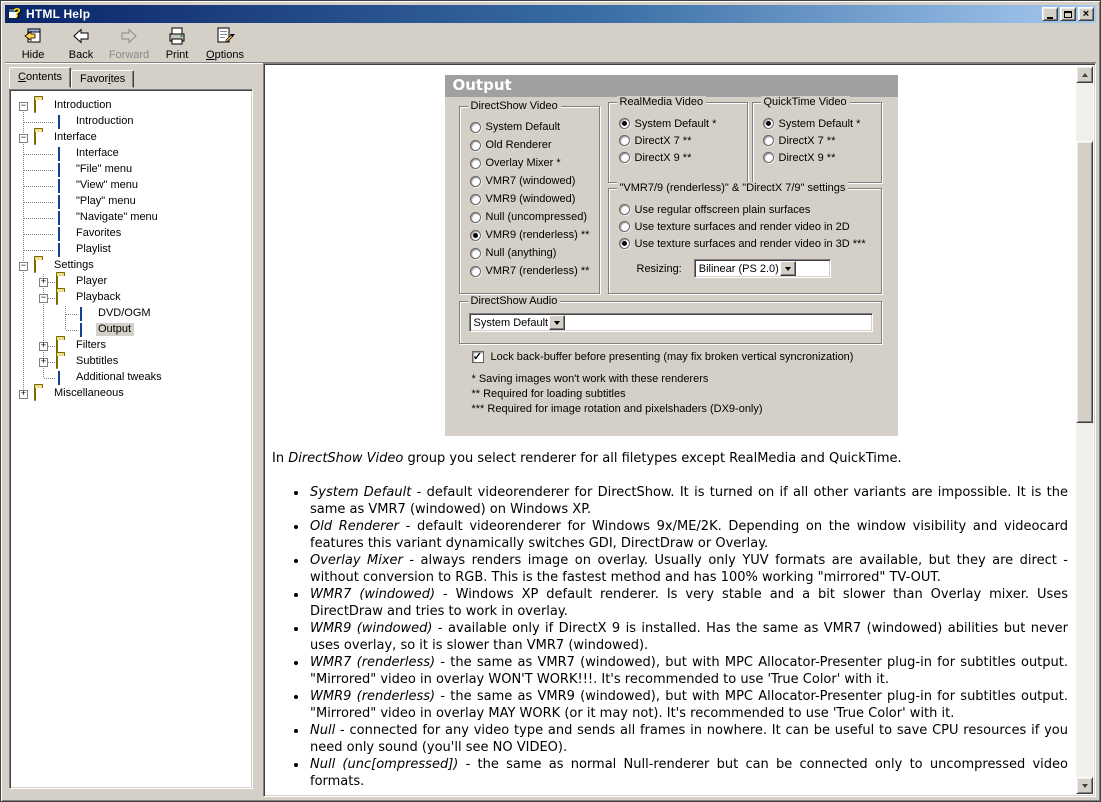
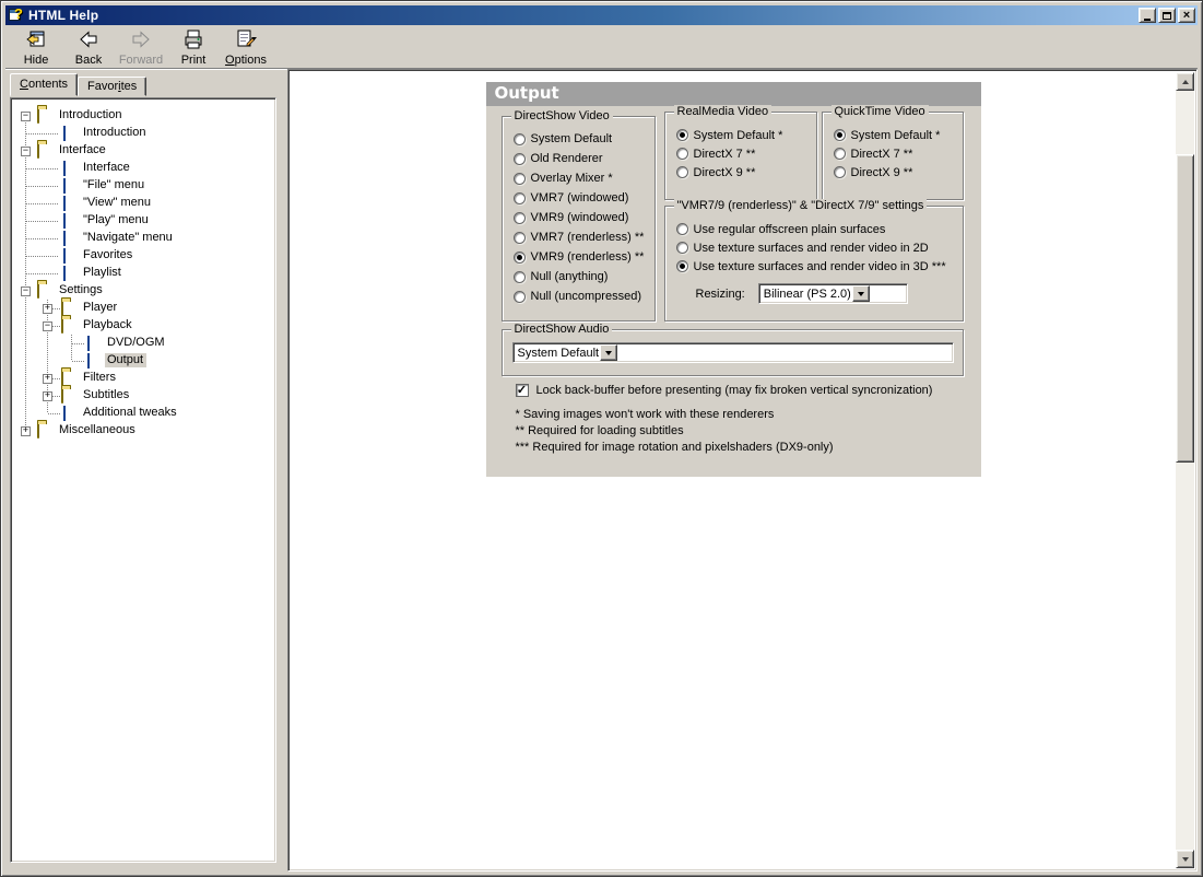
  ?
  HTML Help
  ×
  Hide
  Back
  Forward
  Print
  Options
  Contents
  Favorites
  −
  Introduction
  Introduction
  −
  Interface
  Interface
  "File" menu
  "View" menu
  "Play" menu
  "Navigate" menu
  Favorites
  Playlist
  −
  Settings
  +
  Player
  −
  Playback
  DVD/OGM
  Output
  +
  Filters
  +
  Subtitles
  Additional tweaks
  +
  Miscellaneous
  Output
  DirectShow Video
  System Default
  Old Renderer
  Overlay Mixer *
  VMR7 (windowed)
  VMR9 (windowed)
- Null (uncompressed)
+ VMR7 (renderless) **
  VMR9 (renderless) **
  Null (anything)
- VMR7 (renderless) **
+ Null (uncompressed)
  RealMedia Video
  System Default *
  DirectX 7 **
  DirectX 9 **
  QuickTime Video
  System Default *
  DirectX 7 **
  DirectX 9 **
  "VMR7/9 (renderless)" & "DirectX 7/9" settings
  Use regular offscreen plain surfaces
  Use texture surfaces and render video in 2D
  Use texture surfaces and render video in 3D ***
  Resizing:
  Bilinear (PS 2.0)
  DirectShow Audio
  System Default
  ✓
  Lock back-buffer before presenting (may fix broken vertical syncronization)
  * Saving images won't work with these renderers
  ** Required for loading subtitles
  *** Required for image rotation and pixelshaders (DX9-only)
- In DirectShow Video group you select renderer for all filetypes except RealMedia and QuickTime.
- System Default - default videorenderer for DirectShow. It is turned on if all other variants are impossible. It is the same as VMR7 (windowed) on Windows XP.
- Old Renderer - default videorenderer for Windows 9x/ME/2K. Depending on the window visibility and videocard features this variant dynamically switches GDI, DirectDraw or Overlay.
- Overlay Mixer - always renders image on overlay. Usually only YUV formats are available, but they are direct - without conversion to RGB. This is the fastest method and has 100% working "mirrored" TV-OUT.
- WMR7 (windowed) - Windows XP default renderer. Is very stable and a bit slower than Overlay mixer. Uses DirectDraw and tries to work in overlay.
- WMR9 (windowed) - available only if DirectX 9 is installed. Has the same as VMR7 (windowed) abilities but never uses overlay, so it is slower than VMR7 (windowed).
- WMR7 (renderless) - the same as VMR7 (windowed), but with MPC Allocator-Presenter plug-in for subtitles output. "Mirrored" video in overlay WON'T WORK!!!. It's recommended to use 'True Color' with it.
- WMR9 (renderless) - the same as VMR9 (windowed), but with MPC Allocator-Presenter plug-in for subtitles output. "Mirrored" video in overlay MAY WORK (or it may not). It's recommended to use 'True Color' with it.
- Null - connected for any video type and sends all frames in nowhere. It can be useful to save CPU resources if you need only sound (you'll see NO VIDEO).
- Null (unc[ompressed]) - the same as normal Null-renderer but can be connected only to uncompressed video formats.
